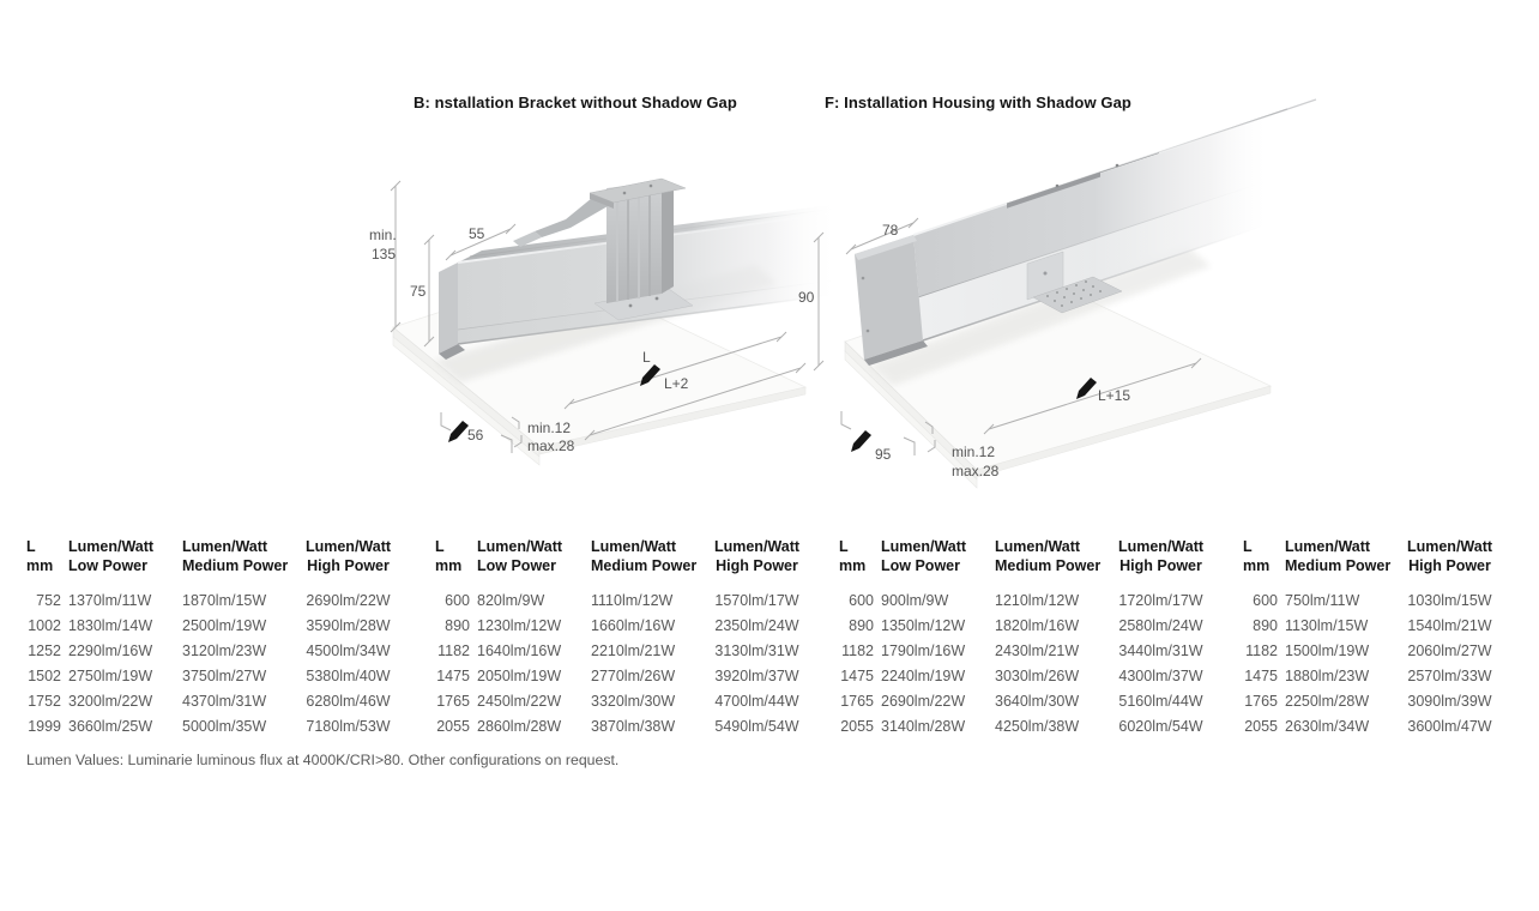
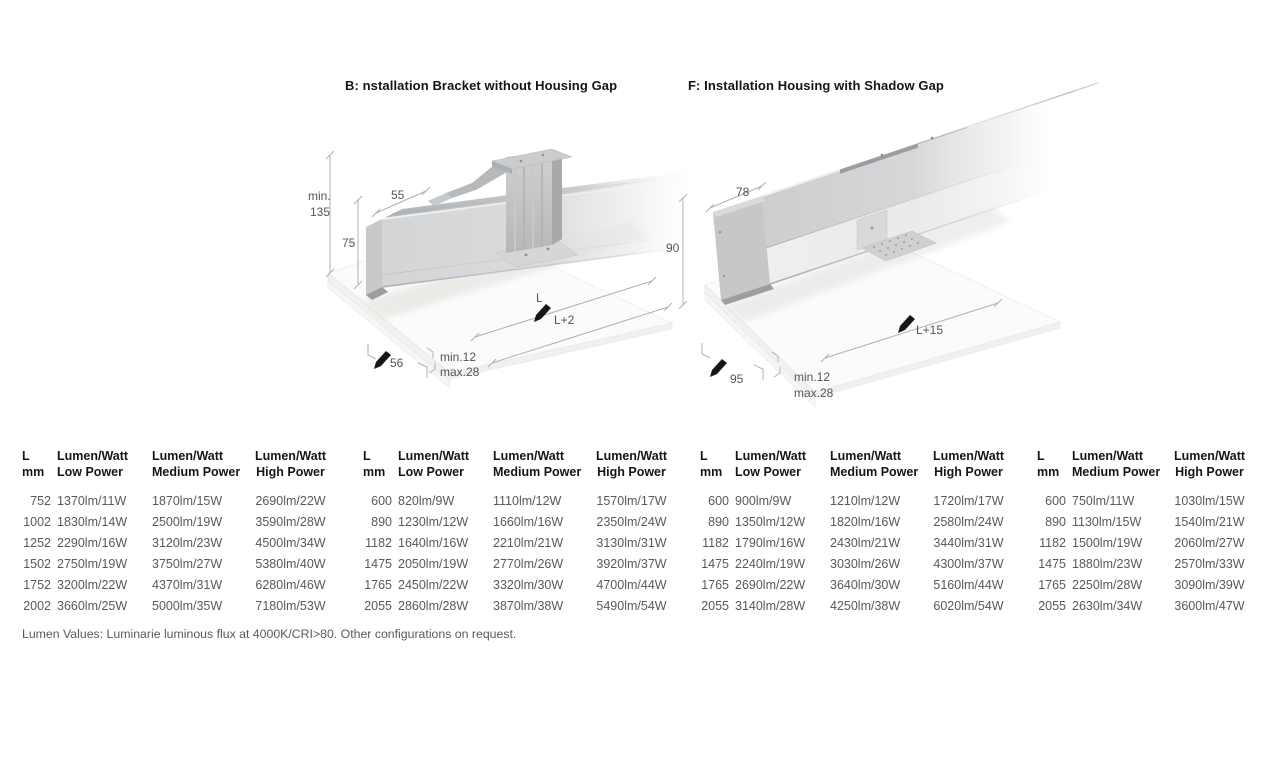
- B: nstallation Bracket without Shadow Gap
+ B: nstallation Bracket without Housing Gap
  F: Installation Housing with Shadow Gap
  min.
  135
  55
  75
  L
  L+2
  56
  min.12
  max.28
  78
  90
  L+15
  95
  min.12
  max.28
  L
  mm
  Lumen/Watt
  Low Power
  Lumen/Watt
  Medium Power
  Lumen/Watt
  High Power
  752
  1370lm/11W
  1870lm/15W
  2690lm/22W
  1002
  1830lm/14W
  2500lm/19W
  3590lm/28W
  1252
  2290lm/16W
  3120lm/23W
  4500lm/34W
  1502
  2750lm/19W
  3750lm/27W
  5380lm/40W
  1752
  3200lm/22W
  4370lm/31W
  6280lm/46W
- 1999
+ 2002
  3660lm/25W
  5000lm/35W
  7180lm/53W
  L
  mm
  Lumen/Watt
  Low Power
  Lumen/Watt
  Medium Power
  Lumen/Watt
  High Power
  600
  820lm/9W
  1110lm/12W
  1570lm/17W
  890
  1230lm/12W
  1660lm/16W
  2350lm/24W
  1182
  1640lm/16W
  2210lm/21W
  3130lm/31W
  1475
  2050lm/19W
  2770lm/26W
  3920lm/37W
  1765
  2450lm/22W
  3320lm/30W
  4700lm/44W
  2055
  2860lm/28W
  3870lm/38W
  5490lm/54W
  L
  mm
  Lumen/Watt
  Low Power
  Lumen/Watt
  Medium Power
  Lumen/Watt
  High Power
  600
  900lm/9W
  1210lm/12W
  1720lm/17W
  890
  1350lm/12W
  1820lm/16W
  2580lm/24W
  1182
  1790lm/16W
  2430lm/21W
  3440lm/31W
  1475
  2240lm/19W
  3030lm/26W
  4300lm/37W
  1765
  2690lm/22W
  3640lm/30W
  5160lm/44W
  2055
  3140lm/28W
  4250lm/38W
  6020lm/54W
  L
  mm
  Lumen/Watt
  Medium Power
  Lumen/Watt
  High Power
  600
  750lm/11W
  1030lm/15W
  890
  1130lm/15W
  1540lm/21W
  1182
  1500lm/19W
  2060lm/27W
  1475
  1880lm/23W
  2570lm/33W
  1765
  2250lm/28W
  3090lm/39W
  2055
  2630lm/34W
  3600lm/47W
  Lumen Values: Luminarie luminous flux at 4000K/CRI>80. Other configurations on request.
